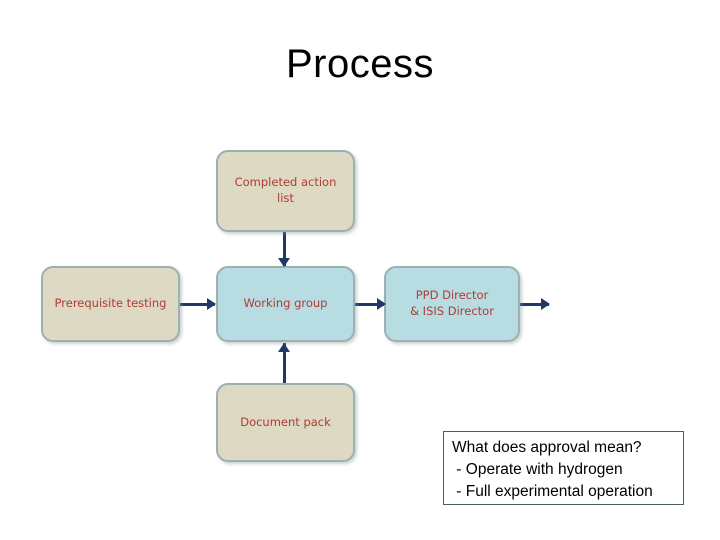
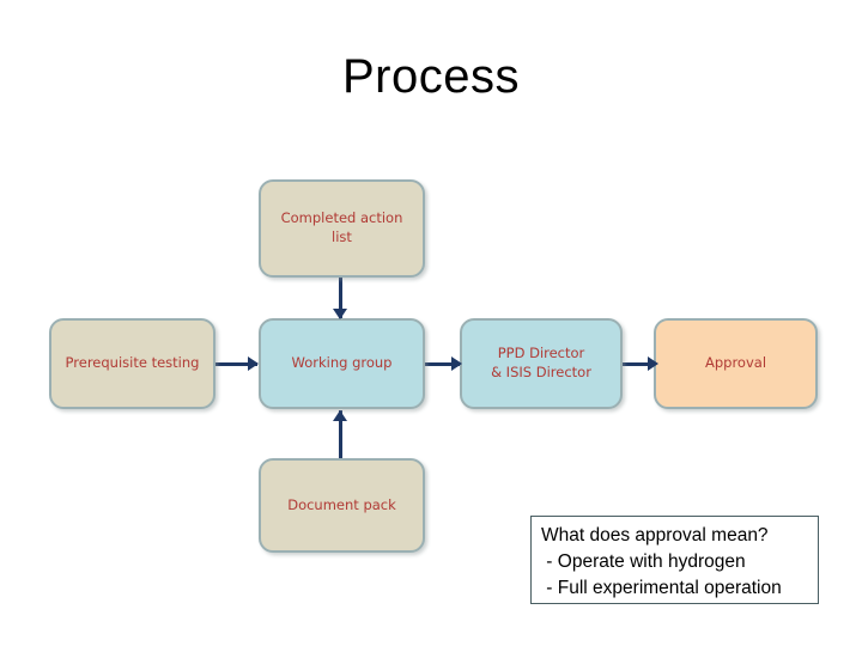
  Process
  Completed action
  list
  Prerequisite testing
  Working group
  PPD Director
  & ISIS Director
+ Approval
  Document pack
  What does approval mean?
  - Operate with hydrogen
  - Full experimental operation
